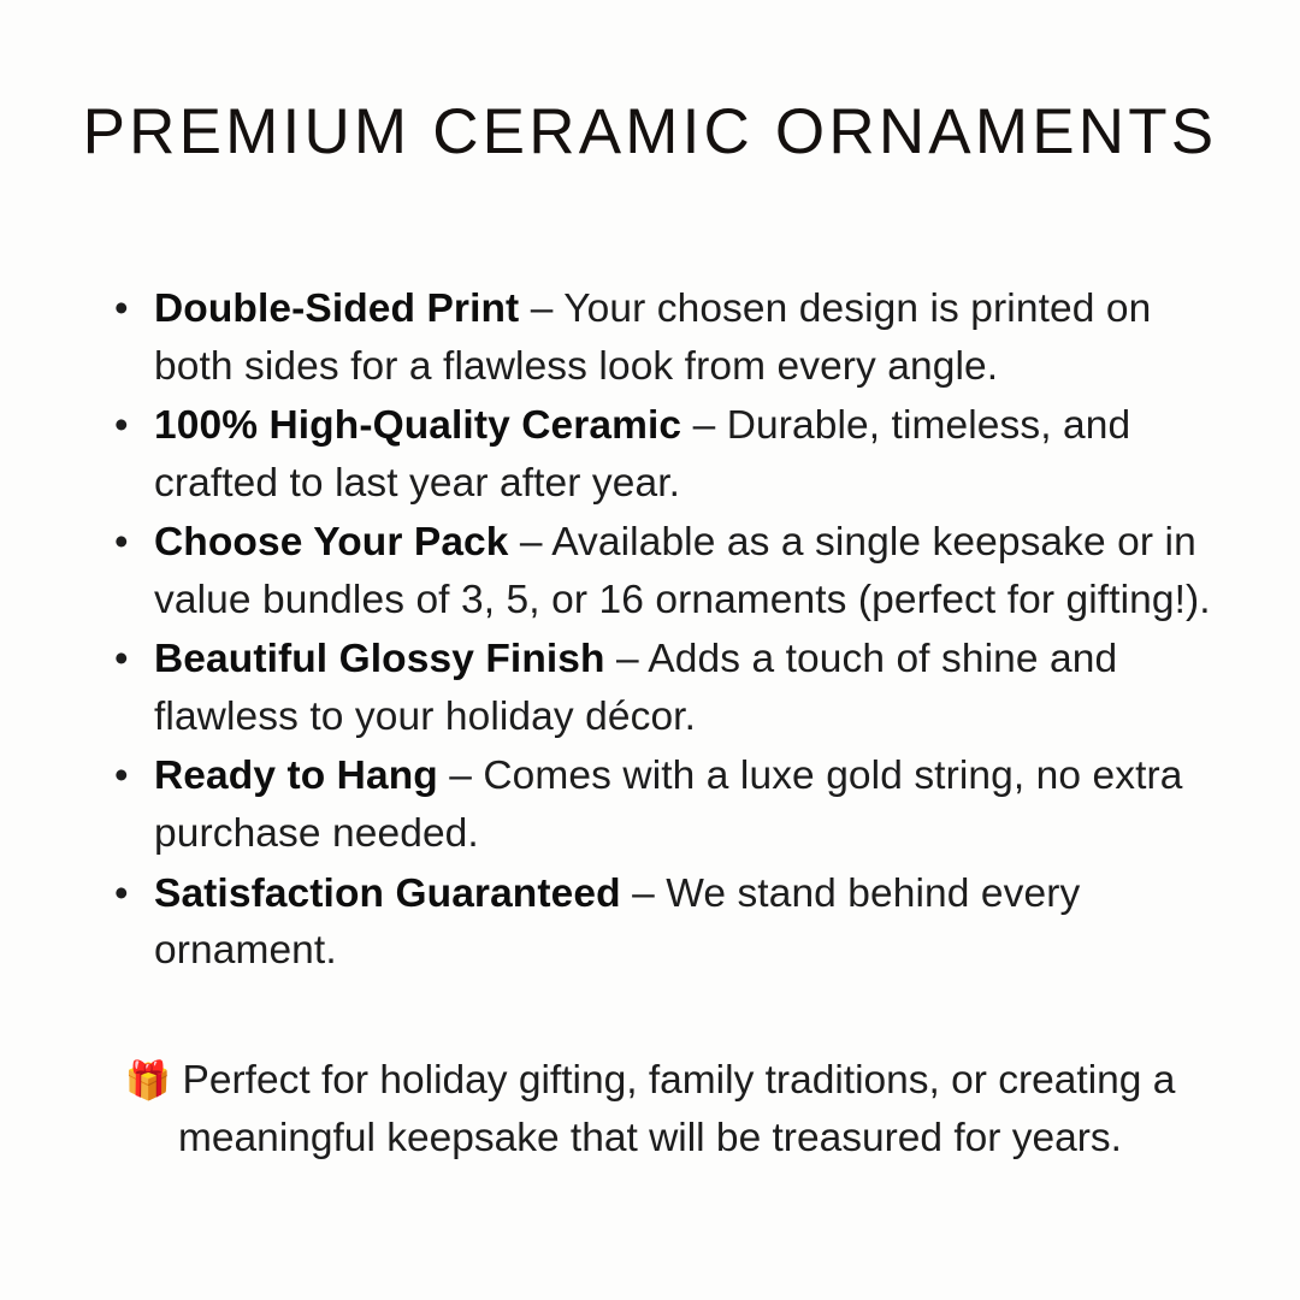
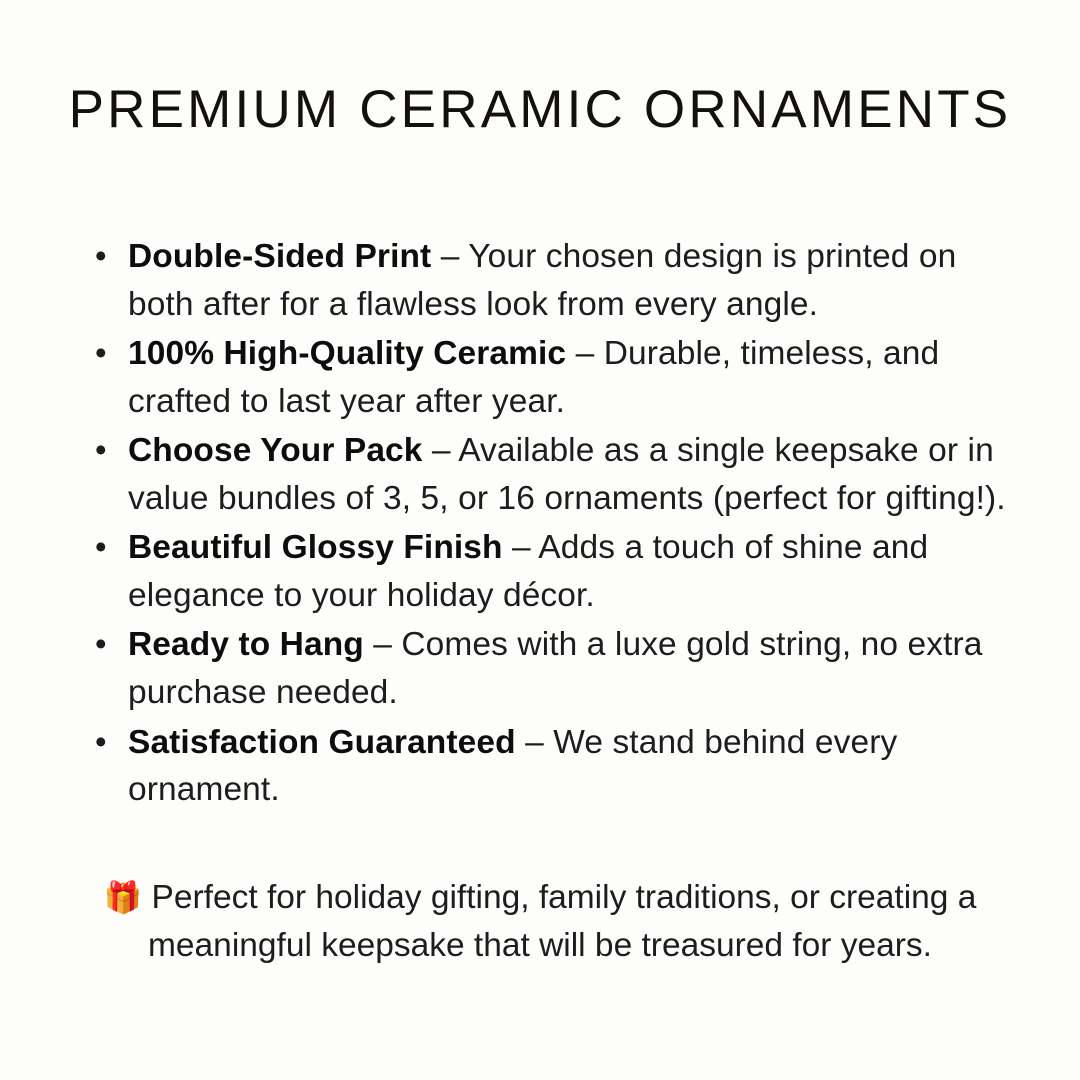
  PREMIUM CERAMIC ORNAMENTS
  •
- Double-Sided Print – Your chosen design is printed on both sides for a flawless look from every angle.
+ Double-Sided Print – Your chosen design is printed on both after for a flawless look from every angle.
  •
  100% High-Quality Ceramic – Durable, timeless, and crafted to last year after year.
  •
  Choose Your Pack – Available as a single keepsake or in value bundles of 3, 5, or 16 ornaments (perfect for gifting!).
  •
- Beautiful Glossy Finish – Adds a touch of shine and flawless to your holiday décor.
+ Beautiful Glossy Finish – Adds a touch of shine and elegance to your holiday décor.
  •
  Ready to Hang – Comes with a luxe gold string, no extra purchase needed.
  •
  Satisfaction Guaranteed – We stand behind every ornament.
  🎁 Perfect for holiday gifting, family traditions, or creating a meaningful keepsake that will be treasured for years.
